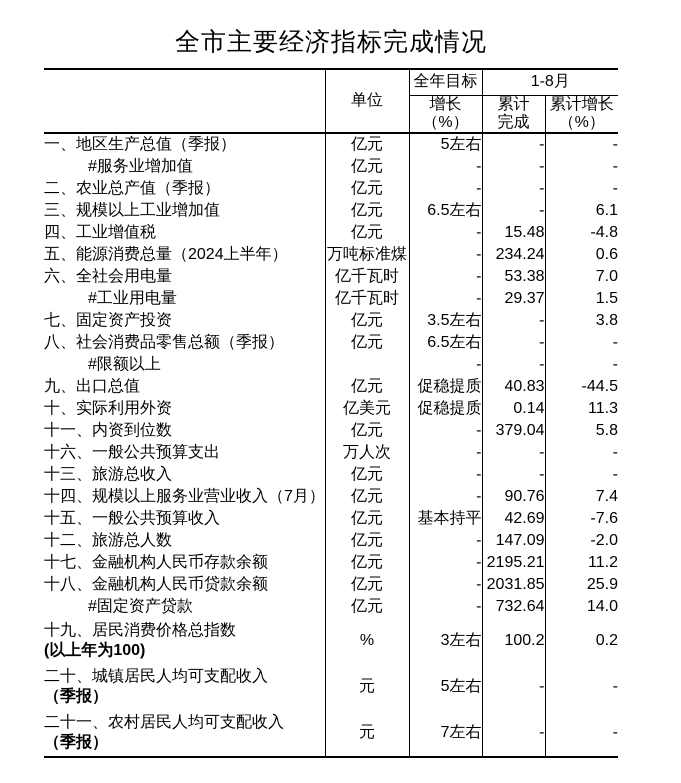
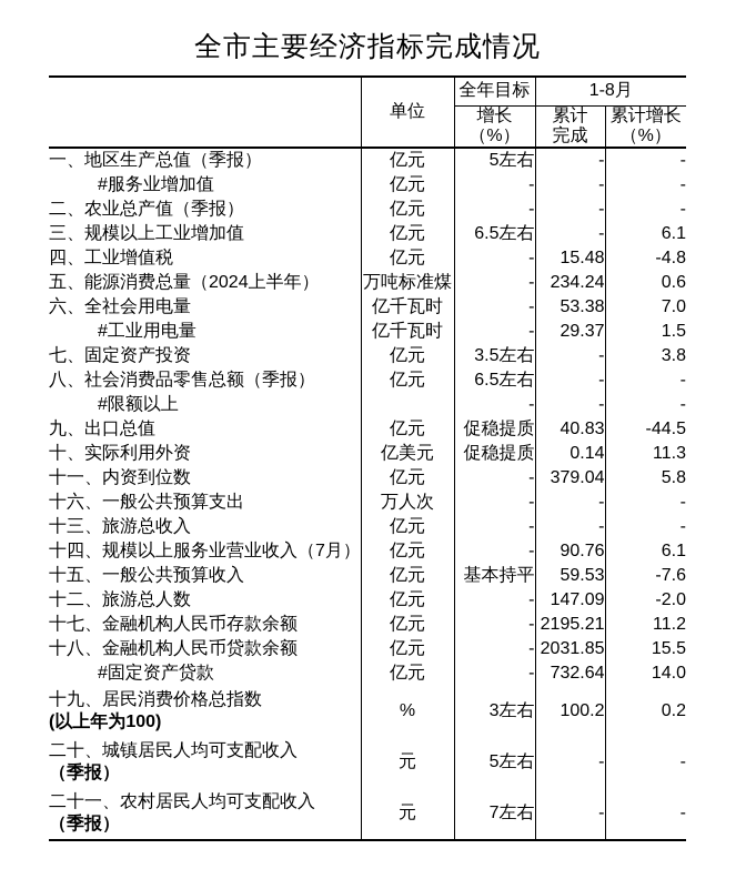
  全市主要经济指标完成情况
  	单位	全年目标	1-8月
  增长 （%）	累计 完成	累计增长 （%）
  一、地区生产总值（季报）	亿元	5左右	-	-
  #服务业增加值	亿元	-	-	-
  二、农业总产值（季报）	亿元	-	-	-
  三、规模以上工业增加值	亿元	6.5左右	-	6.1
  四、工业增值税	亿元	-	15.48	-4.8
  五、能源消费总量（2024上半年）	万吨标准煤	-	234.24	0.6
  六、全社会用电量	亿千瓦时	-	53.38	7.0
  #工业用电量	亿千瓦时	-	29.37	1.5
  七、固定资产投资	亿元	3.5左右	-	3.8
  八、社会消费品零售总额（季报）	亿元	6.5左右	-	-
  #限额以上		-	-	-
  九、出口总值	亿元	促稳提质	40.83	-44.5
  十、实际利用外资	亿美元	促稳提质	0.14	11.3
  十一、内资到位数	亿元	-	379.04	5.8
  十六、一般公共预算支出	万人次	-	-	-
  十三、旅游总收入	亿元	-	-	-
- 十四、规模以上服务业营业收入（7月）	亿元	-	90.76	7.4
+ 十四、规模以上服务业营业收入（7月）	亿元	-	90.76	6.1
- 十五、一般公共预算收入	亿元	基本持平	42.69	-7.6
+ 十五、一般公共预算收入	亿元	基本持平	59.53	-7.6
  十二、旅游总人数	亿元	-	147.09	-2.0
  十七、金融机构人民币存款余额	亿元	-	2195.21	11.2
- 十八、金融机构人民币贷款余额	亿元	-	2031.85	25.9
+ 十八、金融机构人民币贷款余额	亿元	-	2031.85	15.5
  #固定资产贷款	亿元	-	732.64	14.0
  十九、居民消费价格总指数(以上年为100)	%	3左右	100.2	0.2
  二十、城镇居民人均可支配收入（季报）	元	5左右	-	-
  二十一、农村居民人均可支配收入（季报）	元	7左右	-	-
